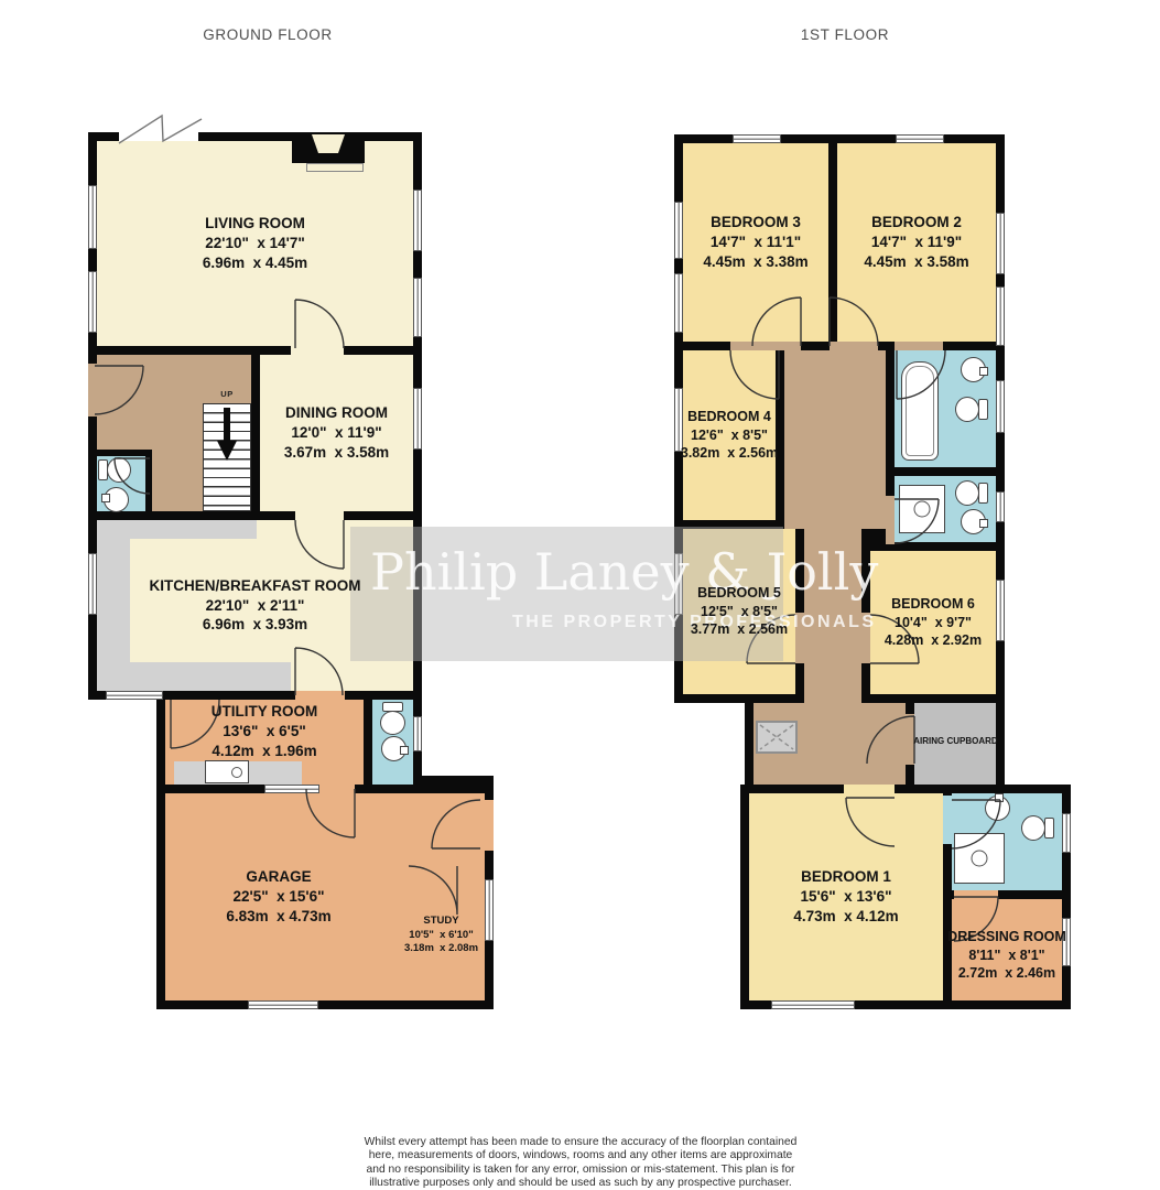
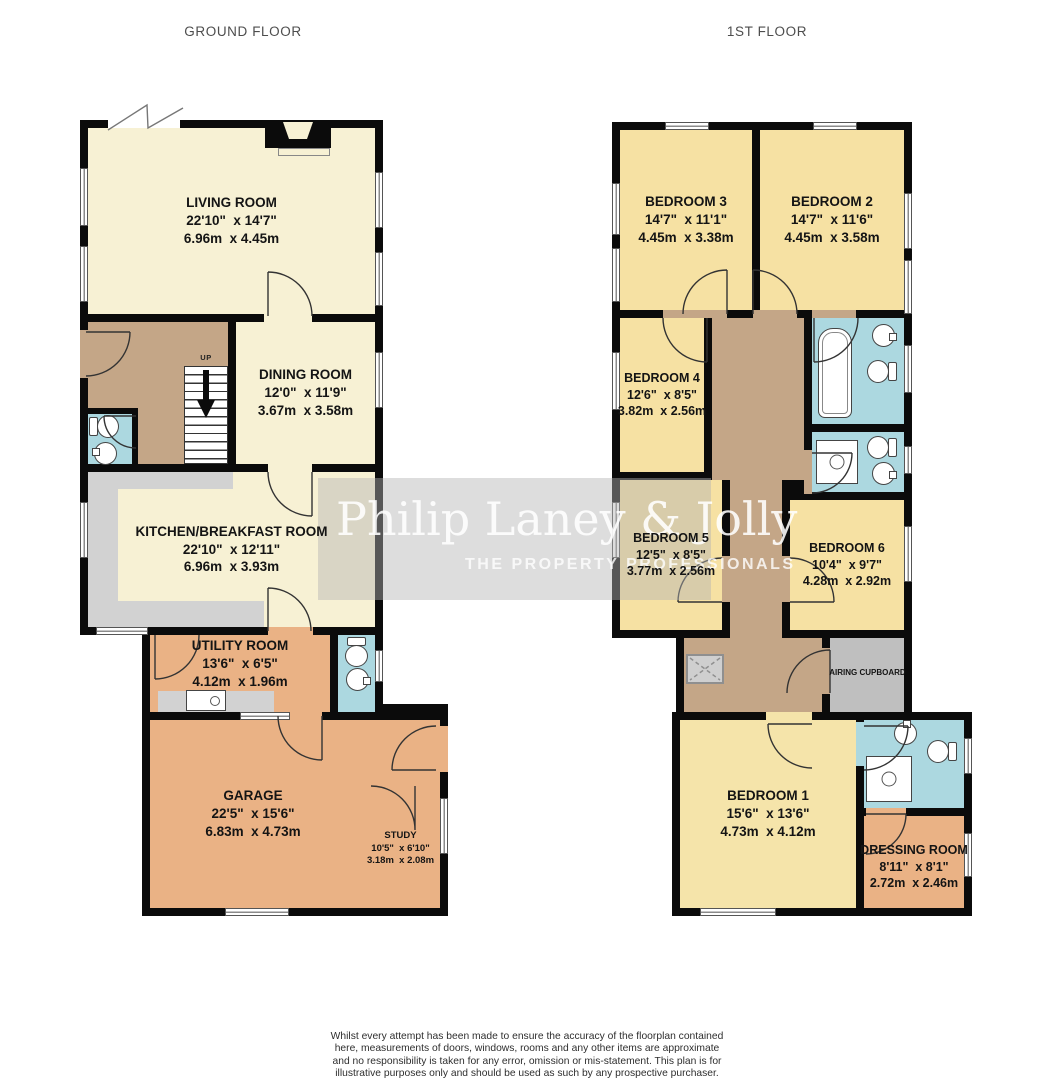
  GROUND FLOOR
  1ST FLOOR
  UP
  Philip Laney & Jolly
  THE PROPERTY PROFESSIONALS
  LIVING ROOM
  22'10" x 14'7"
  6.96m x 4.45m
  DINING ROOM
  12'0" x 11'9"
  3.67m x 3.58m
  KITCHEN/BREAKFAST ROOM
- 22'10" x 2'11"
+ 22'10" x 12'11"
  6.96m x 3.93m
  UTILITY ROOM
  13'6" x 6'5"
  4.12m x 1.96m
  GARAGE
  22'5" x 15'6"
  6.83m x 4.73m
  STUDY
  10'5" x 6'10"
  3.18m x 2.08m
  BEDROOM 3
  14'7" x 11'1"
  4.45m x 3.38m
  BEDROOM 2
- 14'7" x 11'9"
+ 14'7" x 11'6"
  4.45m x 3.58m
  BEDROOM 4
  12'6" x 8'5"
  3.82m x 2.56m
  BEDROOM 5
  12'5" x 8'5"
  3.77m x 2.56m
  BEDROOM 6
  10'4" x 9'7"
  4.28m x 2.92m
  AIRING CUPBOARD
  BEDROOM 1
  15'6" x 13'6"
  4.73m x 4.12m
  DRESSING ROOM
  8'11" x 8'1"
  2.72m x 2.46m
  Whilst every attempt has been made to ensure the accuracy of the floorplan contained here, measurements of doors, windows, rooms and any other items are approximate and no responsibility is taken for any error, omission or mis-statement. This plan is for illustrative purposes only and should be used as such by any prospective purchaser.
